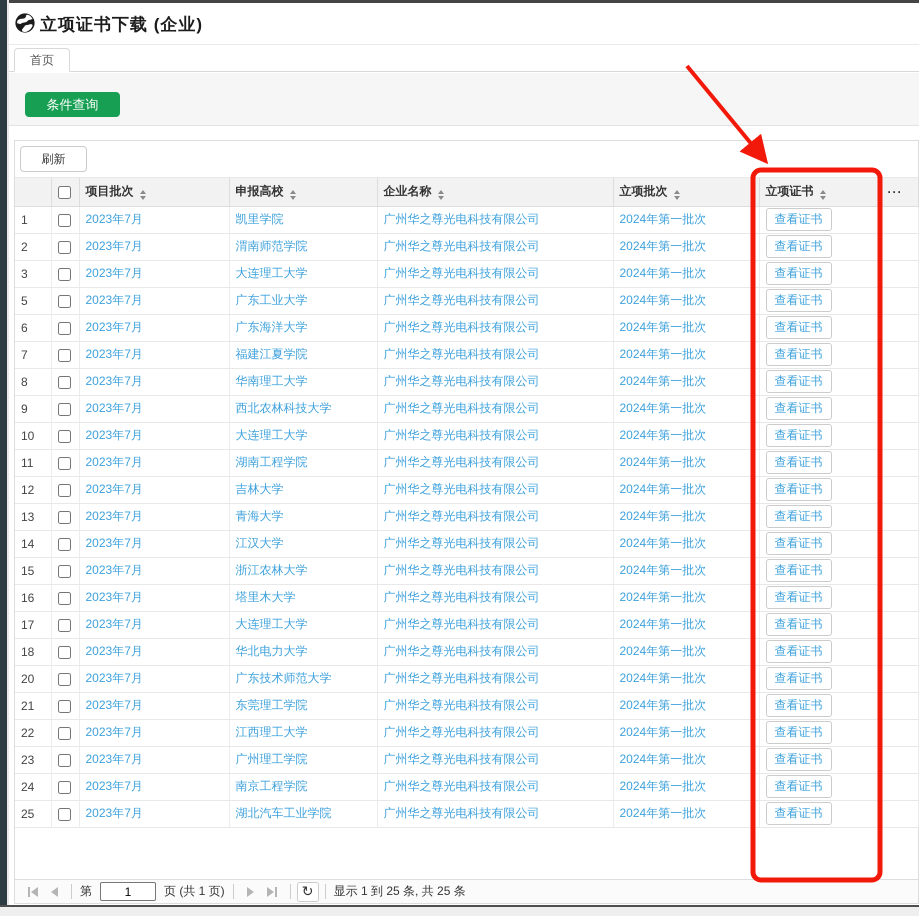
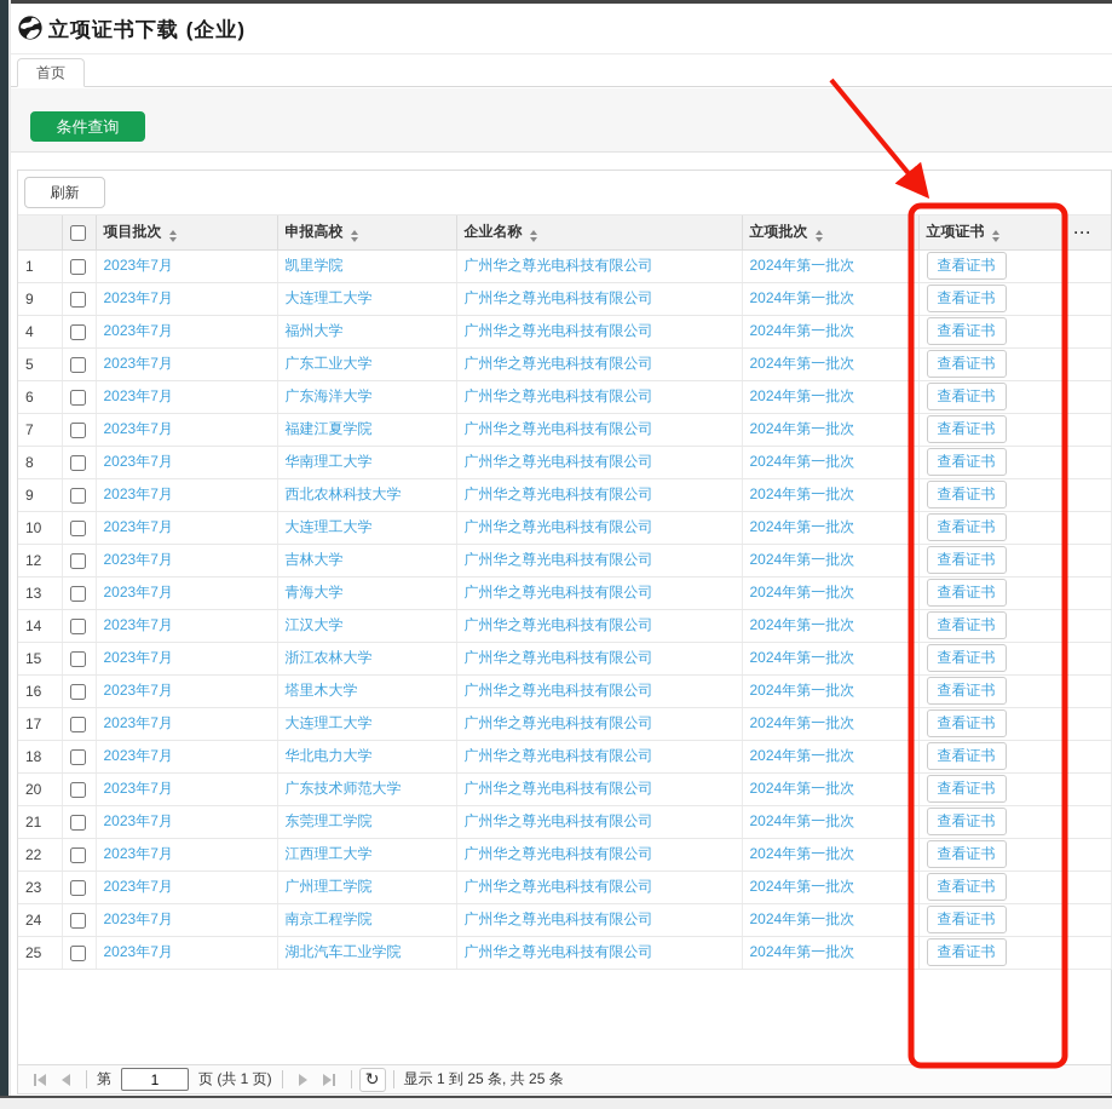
  立项证书下载 (企业)
  首页
  条件查询
  刷新
  		项目批次	申报高校	企业名称	立项批次	立项证书	···
  1		2023年7月	凯里学院	广州华之尊光电科技有限公司	2024年第一批次	查看证书
- 2		2023年7月	渭南师范学院	广州华之尊光电科技有限公司	2024年第一批次	查看证书
- 3		2023年7月	大连理工大学	广州华之尊光电科技有限公司	2024年第一批次	查看证书
+ 9		2023年7月	大连理工大学	广州华之尊光电科技有限公司	2024年第一批次	查看证书
+ 4		2023年7月	福州大学	广州华之尊光电科技有限公司	2024年第一批次	查看证书
  5		2023年7月	广东工业大学	广州华之尊光电科技有限公司	2024年第一批次	查看证书
  6		2023年7月	广东海洋大学	广州华之尊光电科技有限公司	2024年第一批次	查看证书
  7		2023年7月	福建江夏学院	广州华之尊光电科技有限公司	2024年第一批次	查看证书
  8		2023年7月	华南理工大学	广州华之尊光电科技有限公司	2024年第一批次	查看证书
  9		2023年7月	西北农林科技大学	广州华之尊光电科技有限公司	2024年第一批次	查看证书
  10		2023年7月	大连理工大学	广州华之尊光电科技有限公司	2024年第一批次	查看证书
- 11		2023年7月	湖南工程学院	广州华之尊光电科技有限公司	2024年第一批次	查看证书
  12		2023年7月	吉林大学	广州华之尊光电科技有限公司	2024年第一批次	查看证书
  13		2023年7月	青海大学	广州华之尊光电科技有限公司	2024年第一批次	查看证书
  14		2023年7月	江汉大学	广州华之尊光电科技有限公司	2024年第一批次	查看证书
  15		2023年7月	浙江农林大学	广州华之尊光电科技有限公司	2024年第一批次	查看证书
  16		2023年7月	塔里木大学	广州华之尊光电科技有限公司	2024年第一批次	查看证书
  17		2023年7月	大连理工大学	广州华之尊光电科技有限公司	2024年第一批次	查看证书
  18		2023年7月	华北电力大学	广州华之尊光电科技有限公司	2024年第一批次	查看证书
  20		2023年7月	广东技术师范大学	广州华之尊光电科技有限公司	2024年第一批次	查看证书
  21		2023年7月	东莞理工学院	广州华之尊光电科技有限公司	2024年第一批次	查看证书
  22		2023年7月	江西理工大学	广州华之尊光电科技有限公司	2024年第一批次	查看证书
  23		2023年7月	广州理工学院	广州华之尊光电科技有限公司	2024年第一批次	查看证书
  24		2023年7月	南京工程学院	广州华之尊光电科技有限公司	2024年第一批次	查看证书
  25		2023年7月	湖北汽车工业学院	广州华之尊光电科技有限公司	2024年第一批次	查看证书
  第
  1
  页 (共 1 页)
  ↻
  显示 1 到 25 条, 共 25 条
